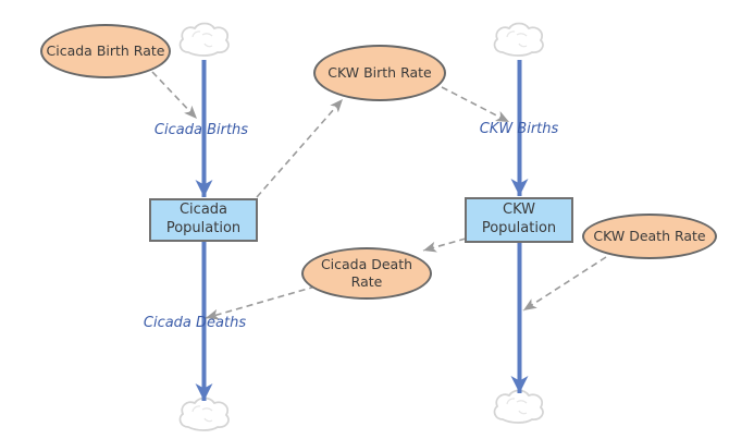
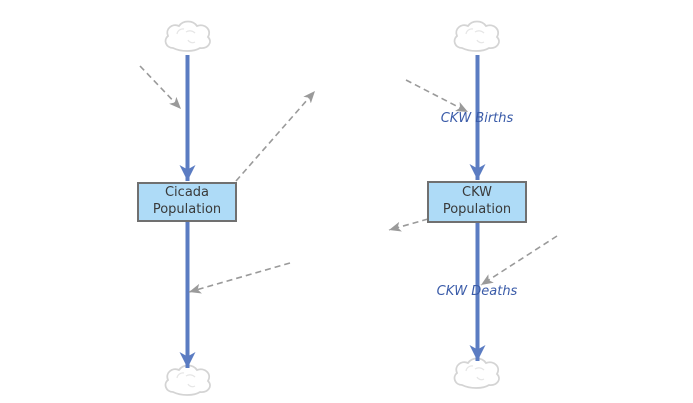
  Cicada
  Population
  CKW
  Population
- Cicada Birth Rate
- CKW Birth Rate
- Cicada Death
- Rate
- CKW Death Rate
- Cicada Births
- Cicada Deaths
  CKW Births
+ CKW Deaths
